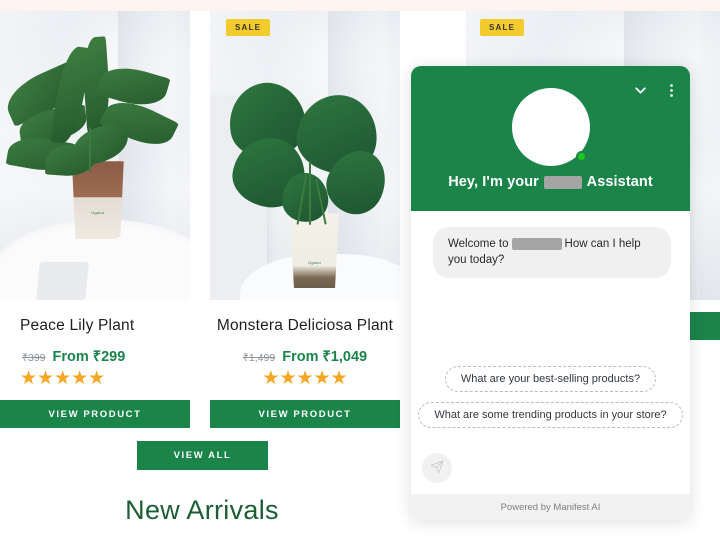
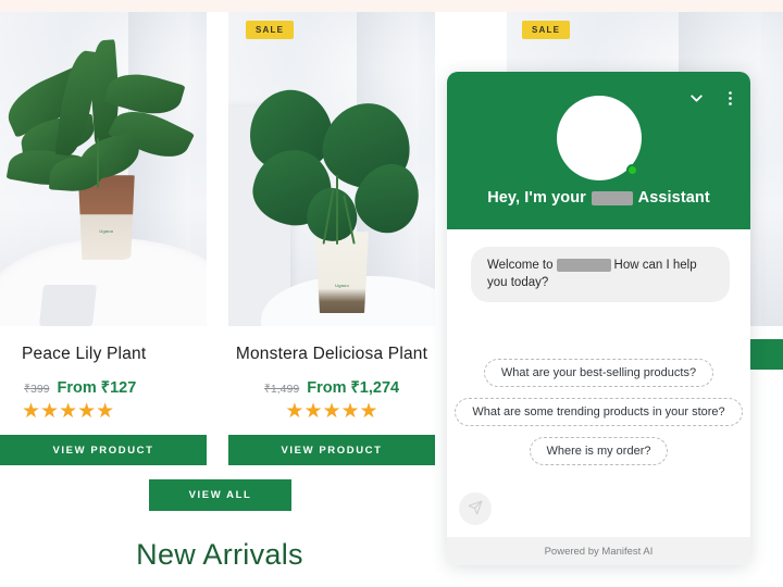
  Peace Lily Plant
  ₹399
- From ₹299
+ From ₹127
  ★★★★★
  VIEW PRODUCT
  SALE
  Monstera Deliciosa Plant
  ₹1,499
- From ₹1,049
+ From ₹1,274
  ★★★★★
  VIEW PRODUCT
  SALE
  VIEW ALL
  New Arrivals
  Hey, I'm your Assistant
  Welcome to How can I help you today?
  What are your best-selling products?
  What are some trending products in your store?
+ Where is my order?
  Powered by Manifest AI
